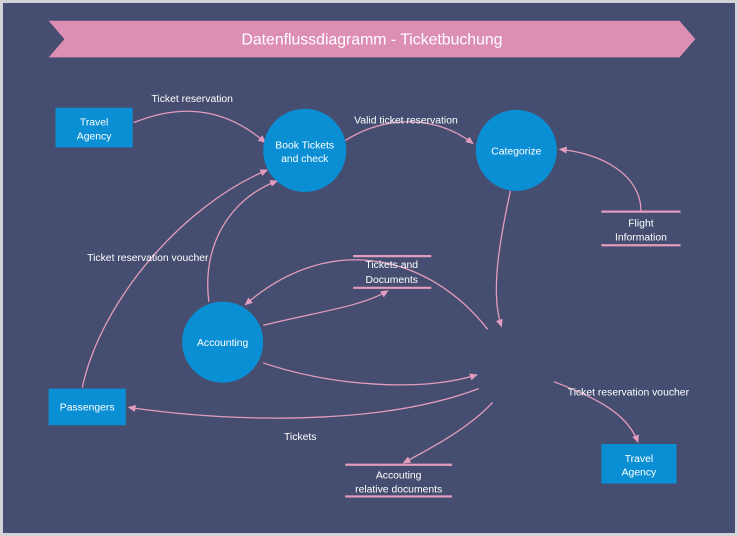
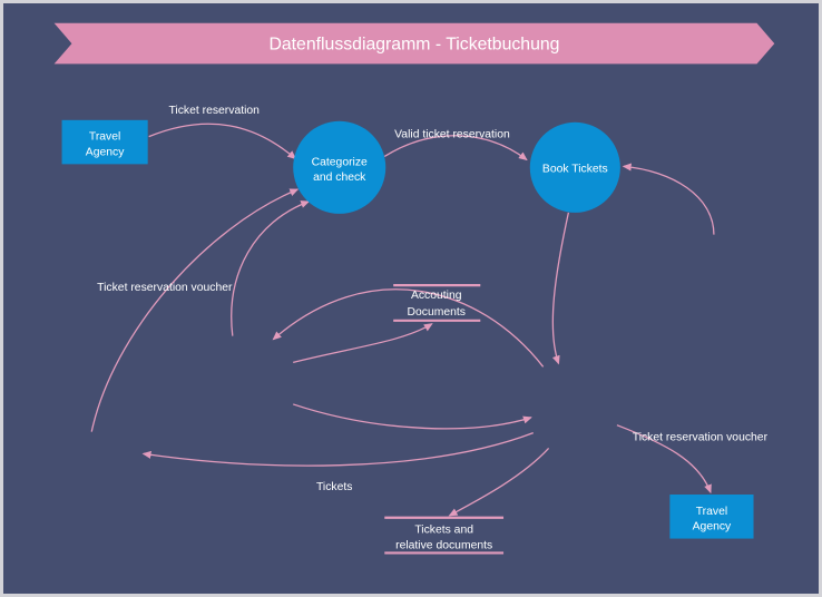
  Datenflussdiagramm - Ticketbuchung
  Ticket reservation
  Valid ticket reservation
  Ticket reservation voucher
  Ticket reservation voucher
  Tickets
  Travel
  Agency
- Passengers
  Travel
  Agency
- Book Tickets
+ Categorize
  and check
- Categorize
+ Book Tickets
- Accounting
- Tickets and
+ Accouting
  Documents
- Flight
- Information
- Accouting
+ Tickets and
  relative documents
